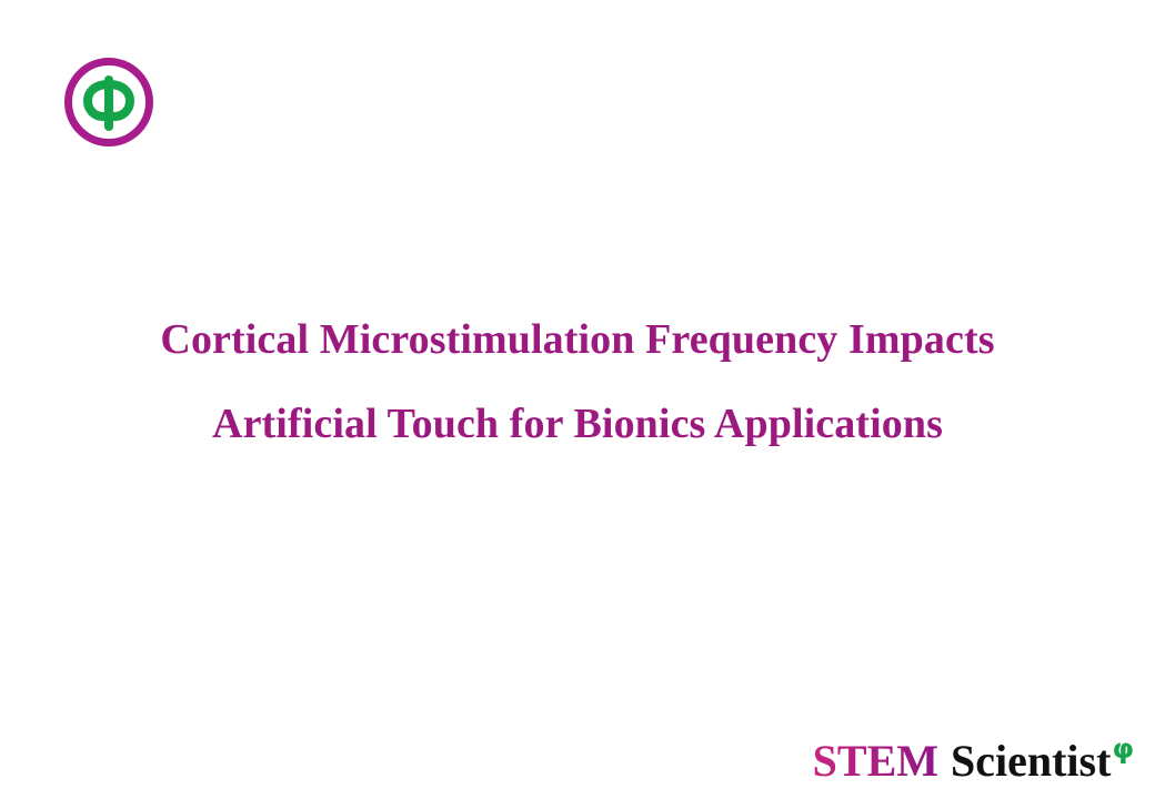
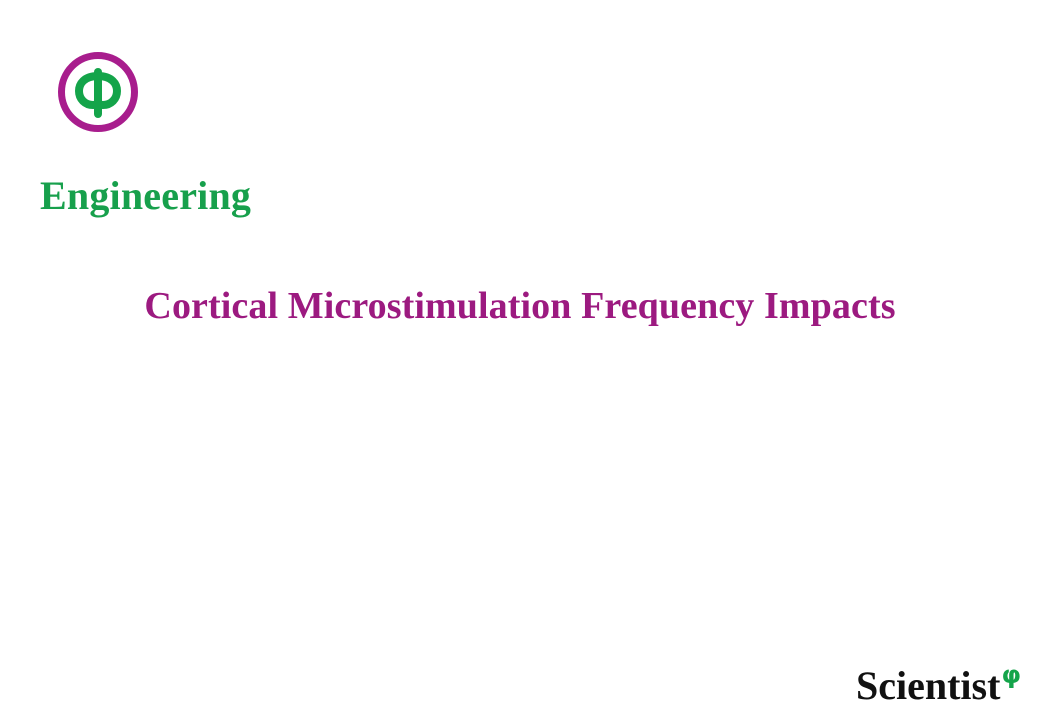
+ Engineering
  Cortical Microstimulation Frequency Impacts
- Artificial Touch for Bionics Applications
- STEM
  Scientist
  φ
